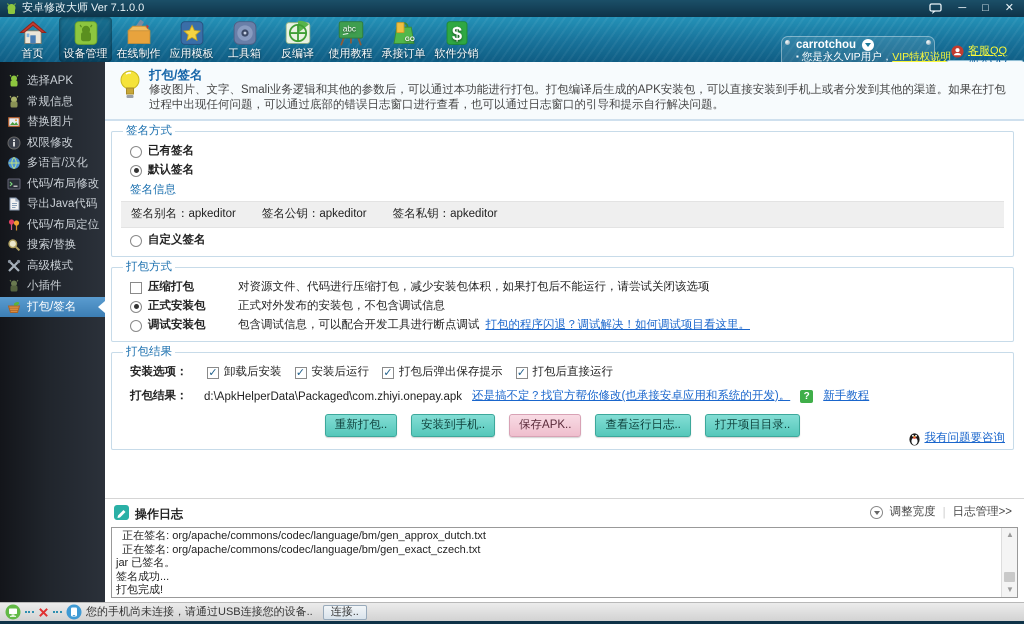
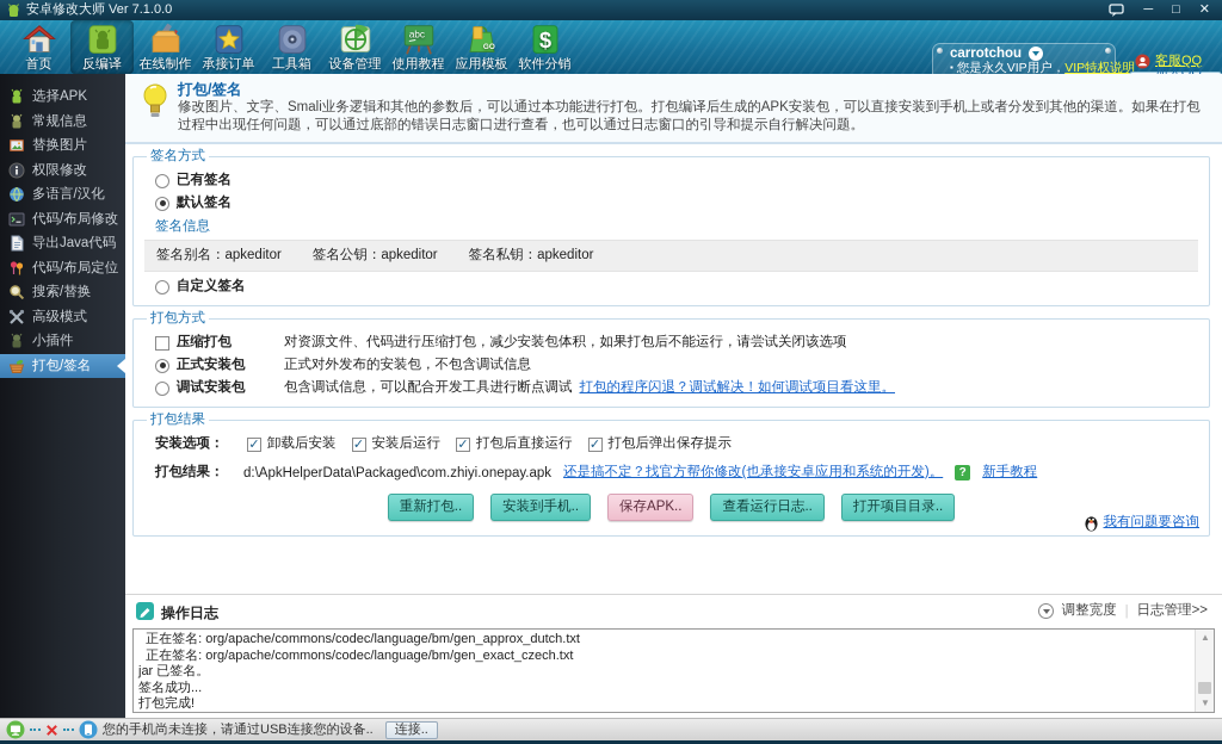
  安卓修改大师 Ver 7.1.0.0
  ─
  □
  ✕
  首页
- 设备管理
+ 反编译
  在线制作
- 应用模板
+ 承接订单
  工具箱
- 反编译
+ 设备管理
  abc
  使用教程
- 承接订单
+ 应用模板
  $
  软件分销
  carrotchou
  ▪ 您是永久VIP用户，VIP特权说明
  客服QQ
  加入QQ
  选择APK
  常规信息
  替换图片
  权限修改
  多语言/汉化
  代码/布局修改
  导出Java代码
  代码/布局定位
  搜索/替换
  高级模式
  小插件
  打包/签名
  打包/签名
  修改图片、文字、Smali业务逻辑和其他的参数后，可以通过本功能进行打包。打包编译后生成的APK安装包，可以直接安装到手机上或者分发到其他的渠道。如果在打包过程中出现任何问题，可以通过底部的错误日志窗口进行查看，也可以通过日志窗口的引导和提示自行解决问题。
  签名方式
  已有签名
  默认签名
  签名信息
  签名别名：apkeditor
  签名公钥：apkeditor
  签名私钥：apkeditor
  自定义签名
  打包方式
  压缩打包
  对资源文件、代码进行压缩打包，减少安装包体积，如果打包后不能运行，请尝试关闭该选项
  正式安装包
  正式对外发布的安装包，不包含调试信息
  调试安装包
  包含调试信息，可以配合开发工具进行断点调试
  打包的程序闪退？调试解决！如何调试项目看这里。
  打包结果
  安装选项：
  ✓
  卸载后安装
  ✓
  安装后运行
  ✓
- 打包后弹出保存提示
+ 打包后直接运行
  ✓
- 打包后直接运行
+ 打包后弹出保存提示
  打包结果：
  d:\ApkHelperData\Packaged\com.zhiyi.onepay.apk
  还是搞不定？找官方帮你修改(也承接安卓应用和系统的开发)。
  ?
  新手教程
  重新打包..
  安装到手机..
  保存APK..
  查看运行日志..
  打开项目目录..
  我有问题要咨询
  操作日志
  调整宽度
  |
  日志管理>>
  正在签名: org/apache/commons/codec/language/bm/gen_approx_dutch.txt
  正在签名: org/apache/commons/codec/language/bm/gen_exact_czech.txt
  jar 已签名。
  签名成功...
  打包完成!
  ▲
  ▼
  您的手机尚未连接，请通过USB连接您的设备..
  连接..
